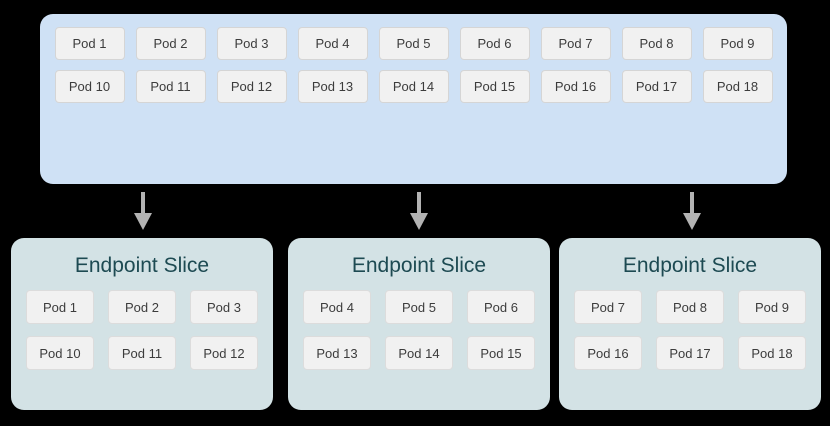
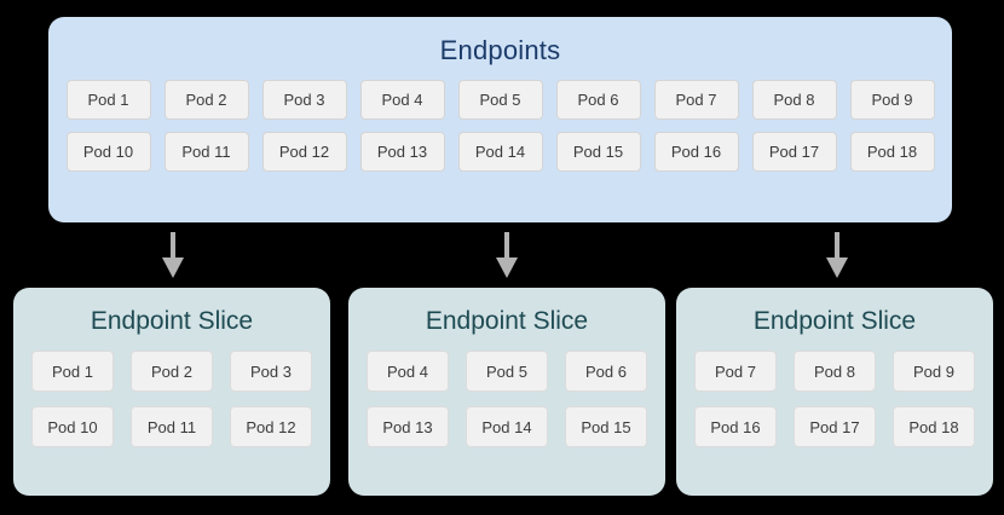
+ Endpoints
  Pod 1
  Pod 2
  Pod 3
  Pod 4
  Pod 5
  Pod 6
  Pod 7
  Pod 8
  Pod 9
  Pod 10
  Pod 11
  Pod 12
  Pod 13
  Pod 14
  Pod 15
  Pod 16
  Pod 17
  Pod 18
  Endpoint Slice
  Pod 1
  Pod 2
  Pod 3
  Pod 10
  Pod 11
  Pod 12
  Endpoint Slice
  Pod 4
  Pod 5
  Pod 6
  Pod 13
  Pod 14
  Pod 15
  Endpoint Slice
  Pod 7
  Pod 8
  Pod 9
  Pod 16
  Pod 17
  Pod 18
